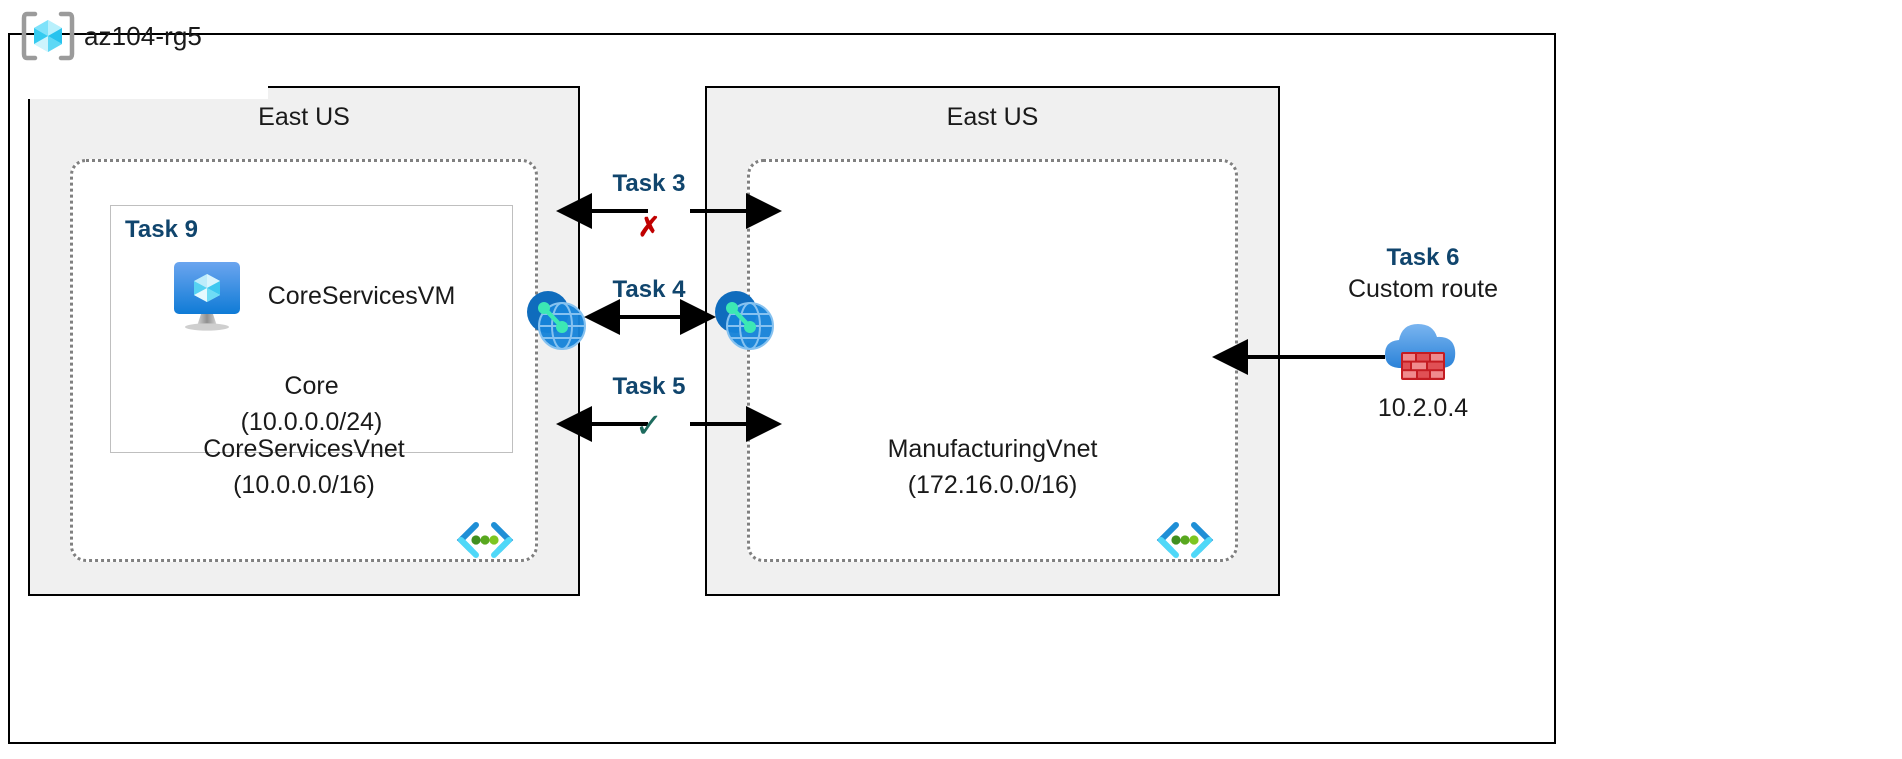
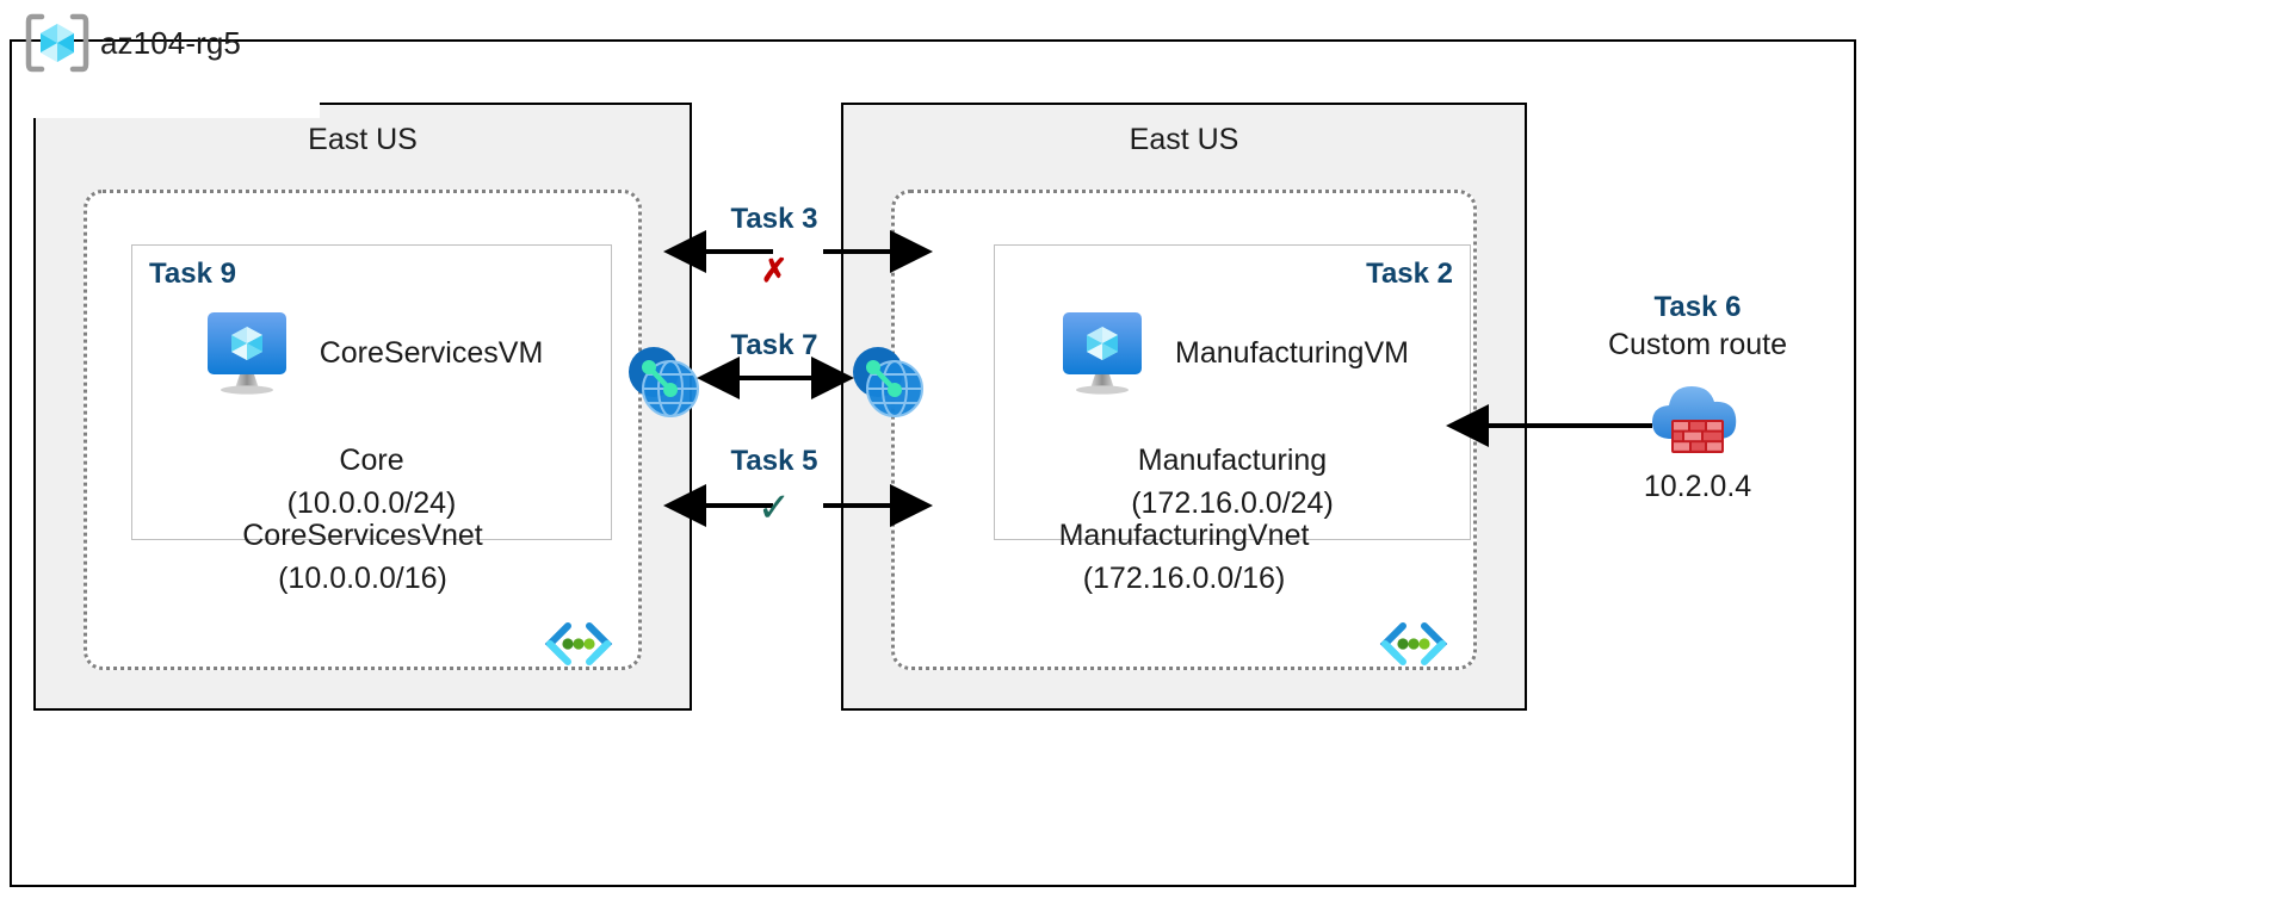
  az104-rg5
  East US
  Task 9
  CoreServicesVM
  Core
  (10.0.0.0/24)
  CoreServicesVnet
  (10.0.0.0/16)
  East US
+ Task 2
+ ManufacturingVM
+ Manufacturing
+ (172.16.0.0/24)
  ManufacturingVnet
  (172.16.0.0/16)
  Task 3
  ✗
- Task 4
+ Task 7
  Task 5
  ✓
  Task 6
  Custom route
  10.2.0.4
